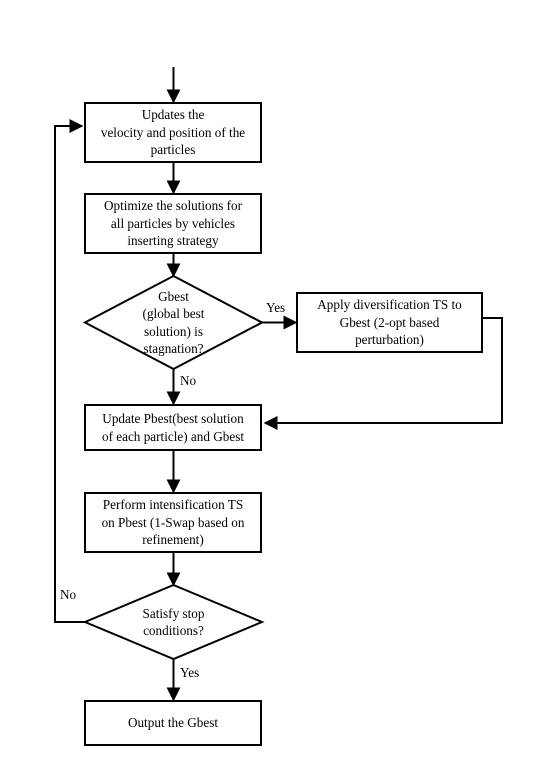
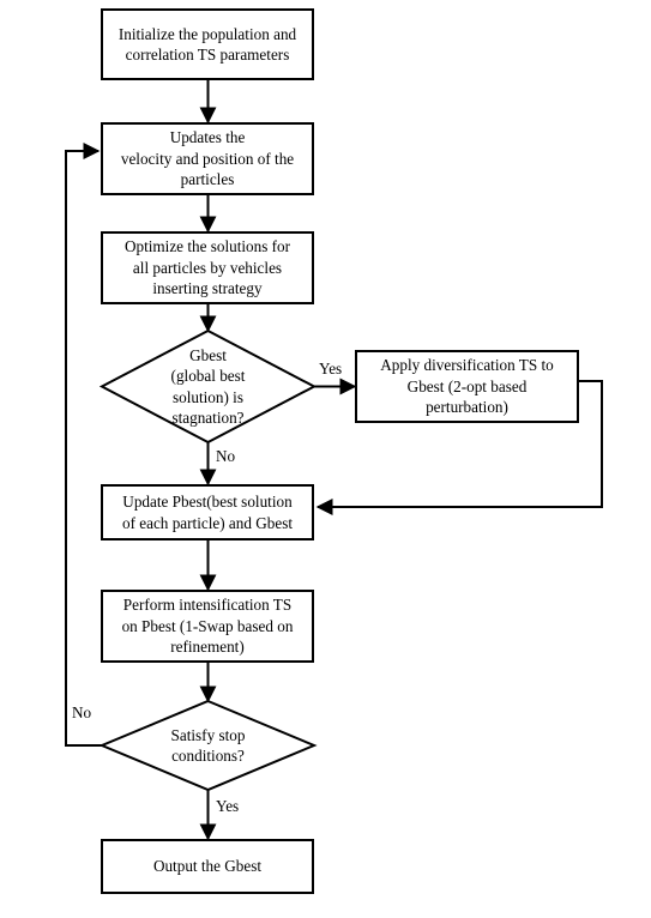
+ Initialize the population and
+ correlation TS parameters
  Updates the
  velocity and position of the
  particles
  Optimize the solutions for
  all particles by vehicles
  inserting strategy
  Gbest
  (global best
  solution) is
  stagnation?
  Apply diversification TS to
  Gbest (2-opt based
  perturbation)
  Update Pbest(best solution
  of each particle) and Gbest
  Perform intensification TS
  on Pbest (1-Swap based on
  refinement)
  Satisfy stop
  conditions?
  Output the Gbest
  Yes
  No
  No
  Yes
